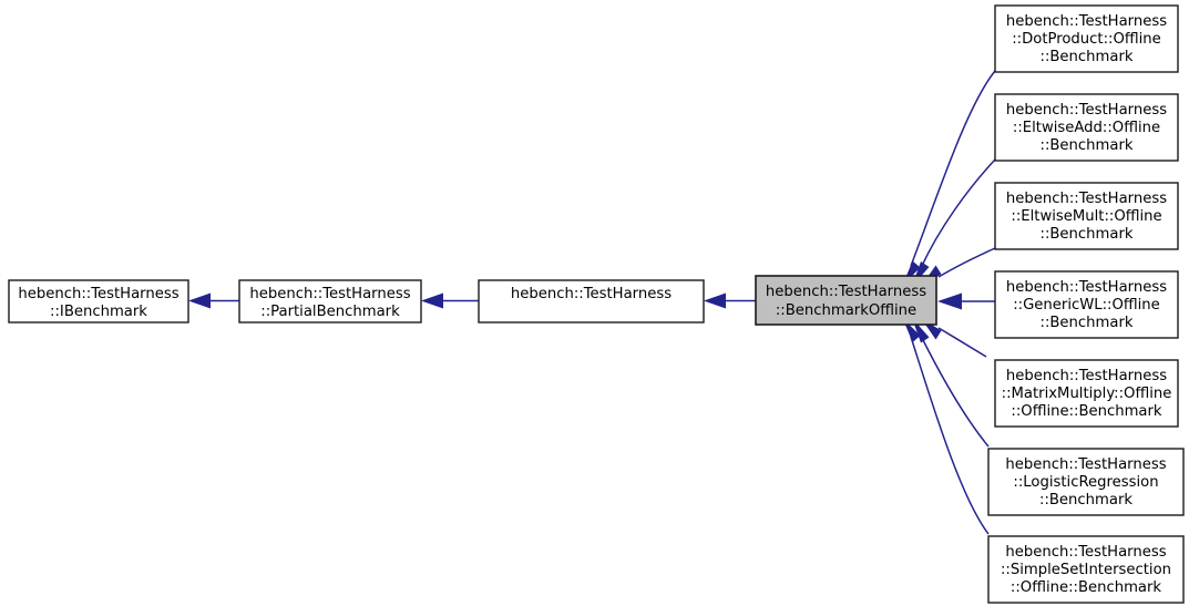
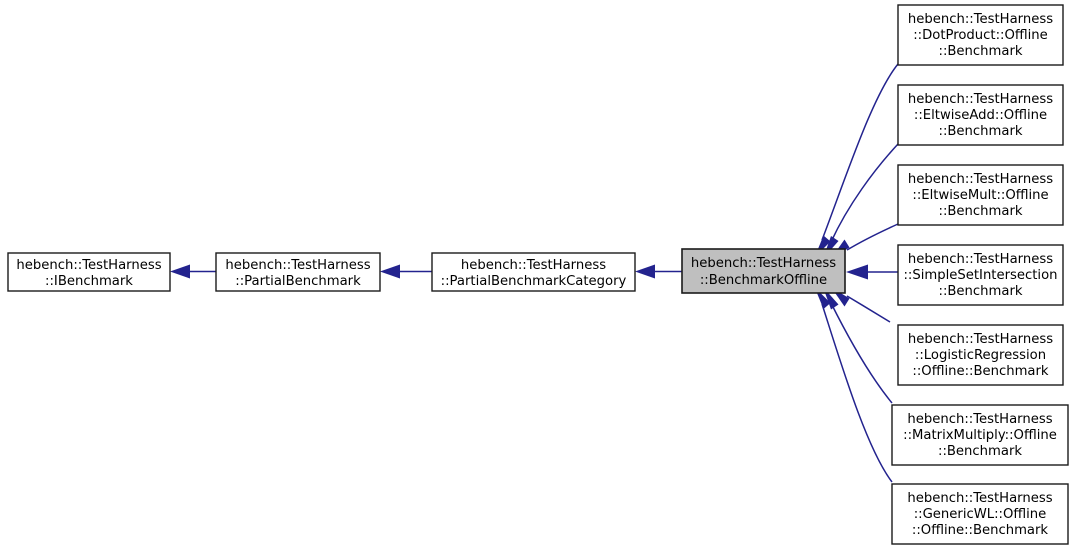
  hebench::TestHarness
  ::IBenchmark
  hebench::TestHarness
  ::PartialBenchmark
  hebench::TestHarness
+ ::PartialBenchmarkCategory
  hebench::TestHarness
  ::BenchmarkOffline
  hebench::TestHarness
  ::DotProduct::Offline
  ::Benchmark
  hebench::TestHarness
  ::EltwiseAdd::Offline
  ::Benchmark
  hebench::TestHarness
  ::EltwiseMult::Offline
  ::Benchmark
  hebench::TestHarness
- ::GenericWL::Offline
+ ::SimpleSetIntersection
  ::Benchmark
  hebench::TestHarness
- ::MatrixMultiply::Offline
+ ::LogisticRegression
  ::Offline::Benchmark
  hebench::TestHarness
- ::LogisticRegression
+ ::MatrixMultiply::Offline
  ::Benchmark
  hebench::TestHarness
- ::SimpleSetIntersection
+ ::GenericWL::Offline
  ::Offline::Benchmark
